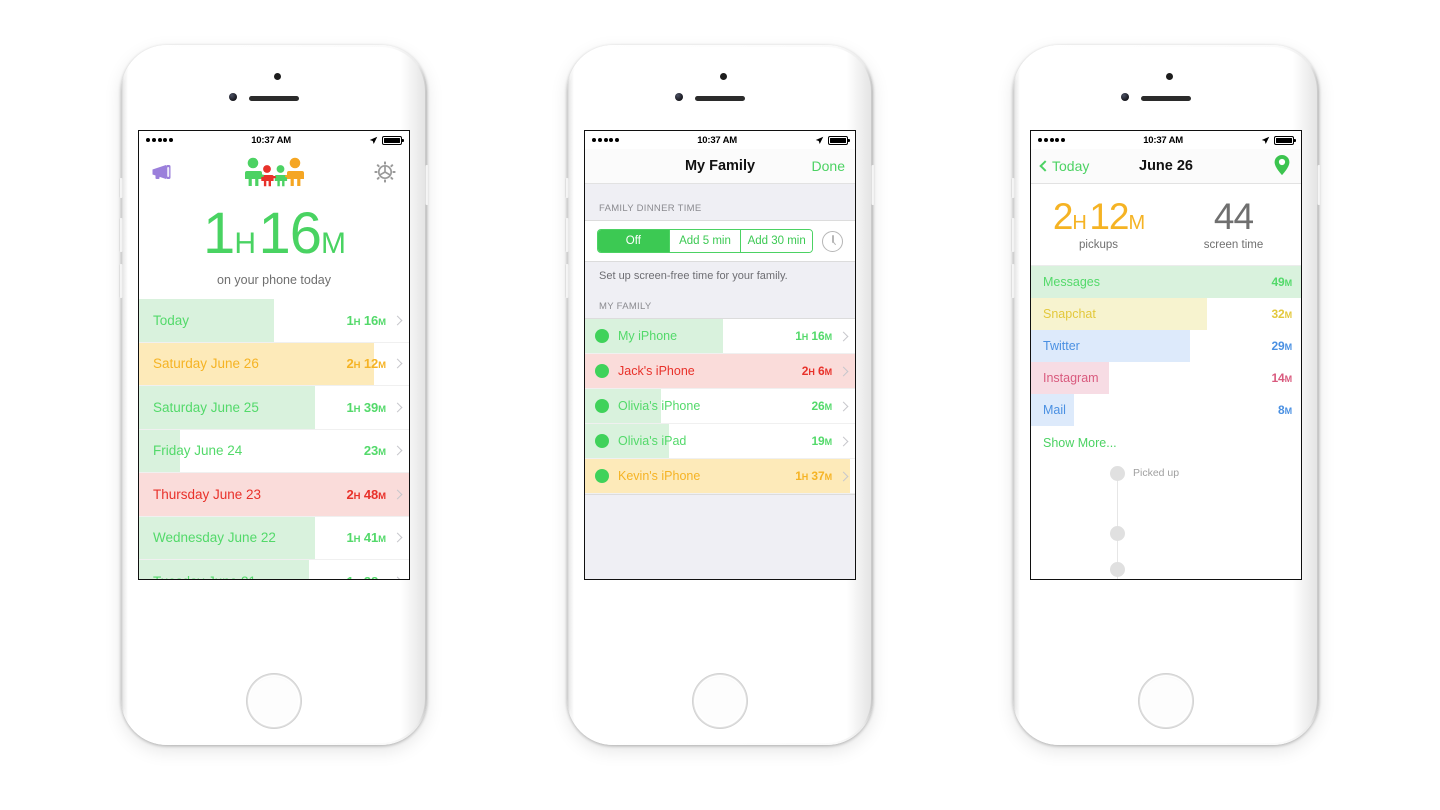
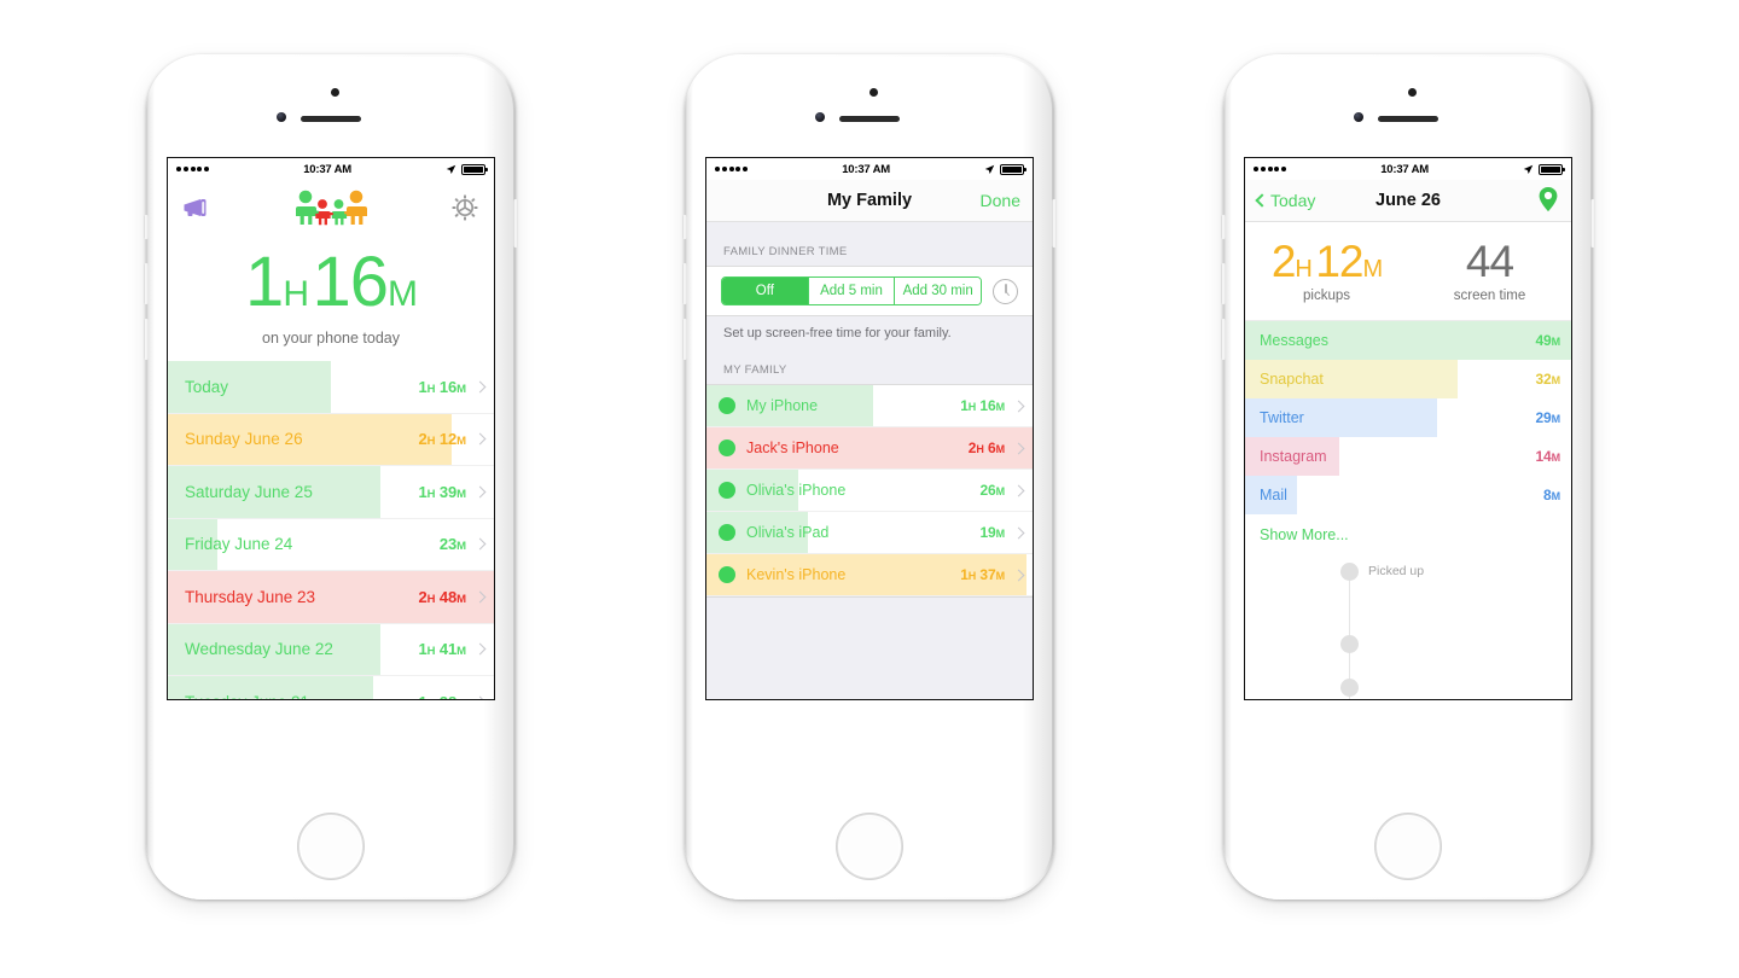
  10:37 AM
  1H 16M
  on your phone today
  Today
  1H 16M
- Saturday June 26
+ Sunday June 26
  2H 12M
  Saturday June 25
  1H 39M
  Friday June 24
  23M
  Thursday June 23
  2H 48M
  Wednesday June 22
  1H 41M
  10:37 AM
  My Family
  Done
  FAMILY DINNER TIME
  Off
  Add 5 min
  Add 30 min
  Set up screen-free time for your family.
  MY FAMILY
  My iPhone
  1H 16M
  Jack's iPhone
  2H 6M
  Olivia's iPhone
  26M
  Olivia's iPad
  19M
  Kevin's iPhone
  1H 37M
  10:37 AM
  Today
  June 26
  2H 12M
  pickups
  44
  screen time
  Messages
  49M
  Snapchat
  32M
  Twitter
  29M
  Instagram
  14M
  Mail
  8M
  Show More...
  Picked up
